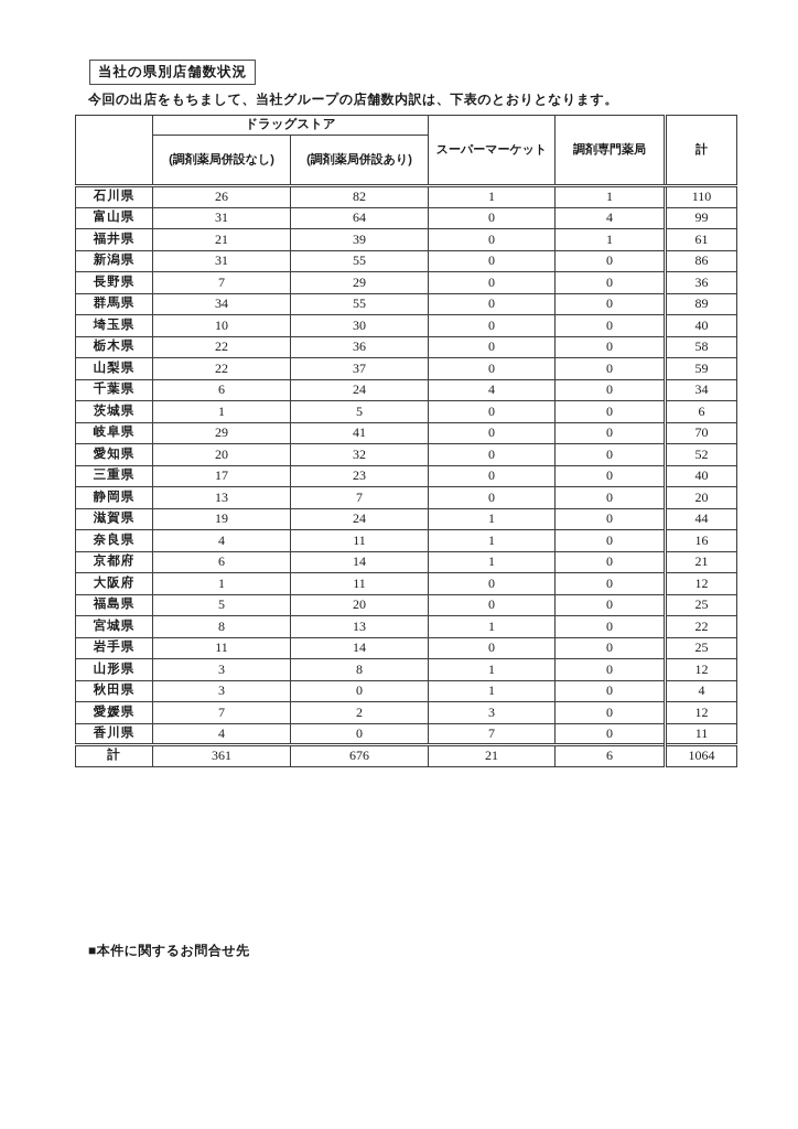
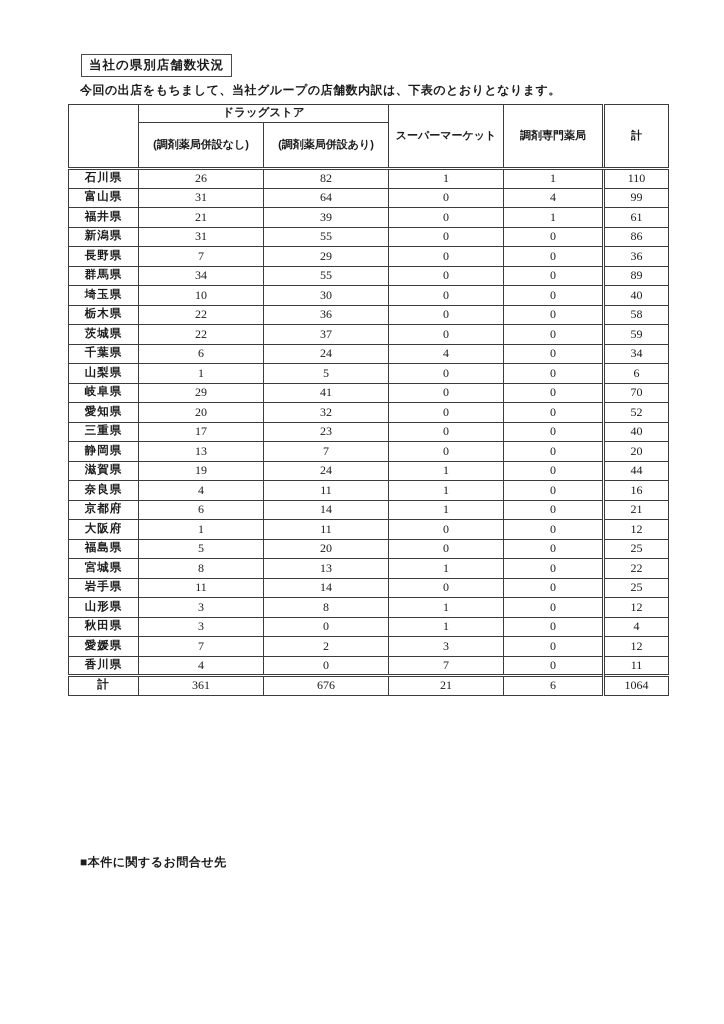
  当社の県別店舗数状況
  今回の出店をもちまして、当社グループの店舗数内訳は、下表のとおりとなります。
  	ドラッグストア	スーパーマーケット	調剤専門薬局	計
  (調剤薬局併設なし)	(調剤薬局併設あり)
  石川県	26	82	1	1	110
  富山県	31	64	0	4	99
  福井県	21	39	0	1	61
  新潟県	31	55	0	0	86
  長野県	7	29	0	0	36
  群馬県	34	55	0	0	89
  埼玉県	10	30	0	0	40
  栃木県	22	36	0	0	58
- 山梨県	22	37	0	0	59
+ 茨城県	22	37	0	0	59
  千葉県	6	24	4	0	34
- 茨城県	1	5	0	0	6
+ 山梨県	1	5	0	0	6
  岐阜県	29	41	0	0	70
  愛知県	20	32	0	0	52
  三重県	17	23	0	0	40
  静岡県	13	7	0	0	20
  滋賀県	19	24	1	0	44
  奈良県	4	11	1	0	16
  京都府	6	14	1	0	21
  大阪府	1	11	0	0	12
  福島県	5	20	0	0	25
  宮城県	8	13	1	0	22
  岩手県	11	14	0	0	25
  山形県	3	8	1	0	12
  秋田県	3	0	1	0	4
  愛媛県	7	2	3	0	12
  香川県	4	0	7	0	11
  計	361	676	21	6	1064
  ■本件に関するお問合せ先
